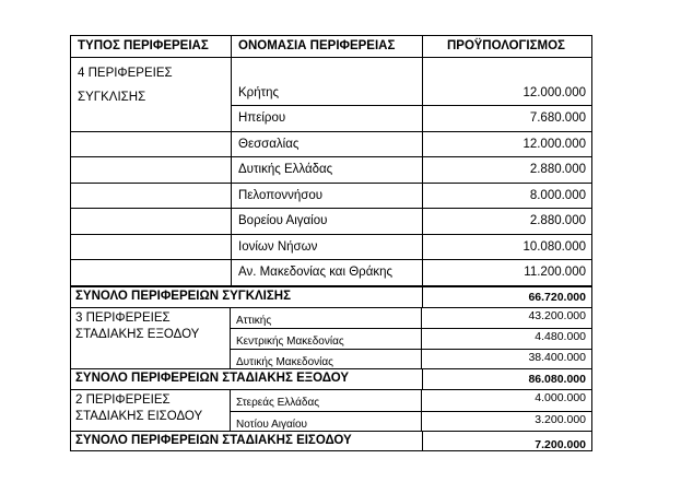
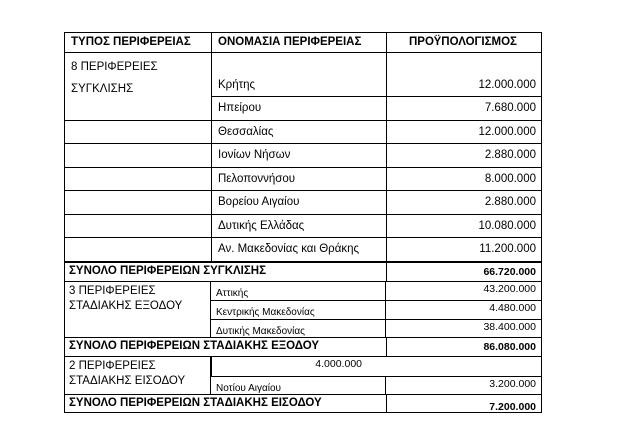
  ΤΥΠΟΣ ΠΕΡΙΦΕΡΕΙΑΣ
  ΟΝΟΜΑΣΙΑ ΠΕΡΙΦΕΡΕΙΑΣ
  ΠΡΟΫΠΟΛΟΓΙΣΜΟΣ
- 4 ΠΕΡΙΦΕΡΕΙΕΣ
+ 8 ΠΕΡΙΦΕΡΕΙΕΣ
  ΣΥΓΚΛΙΣΗΣ
  Κρήτης
  12.000.000
  Ηπείρου
  7.680.000
  Θεσσαλίας
  12.000.000
- Δυτικής Ελλάδας
+ Ιονίων Νήσων
  2.880.000
  Πελοποννήσου
  8.000.000
  Βορείου Αιγαίου
  2.880.000
- Ιονίων Νήσων
+ Δυτικής Ελλάδας
  10.080.000
  Αν. Μακεδονίας και Θράκης
  11.200.000
  ΣΥΝΟΛΟ ΠΕΡΙΦΕΡΕΙΩΝ ΣΥΓΚΛΙΣΗΣ
  66.720.000
  3 ΠΕΡΙΦΕΡΕΙΕΣ
  ΣΤΑΔΙΑΚΗΣ ΕΞΟΔΟΥ
  Αττικής
  43.200.000
  Κεντρικής Μακεδονίας
  4.480.000
  Δυτικής Μακεδονίας
  38.400.000
  ΣΥΝΟΛΟ ΠΕΡΙΦΕΡΕΙΩΝ ΣΤΑΔΙΑΚΗΣ ΕΞΟΔΟΥ
  86.080.000
  2 ΠΕΡΙΦΕΡΕΙΕΣ
  ΣΤΑΔΙΑΚΗΣ ΕΙΣΟΔΟΥ
- Στερεάς Ελλάδας
  4.000.000
  Νοτίου Αιγαίου
  3.200.000
  ΣΥΝΟΛΟ ΠΕΡΙΦΕΡΕΙΩΝ ΣΤΑΔΙΑΚΗΣ ΕΙΣΟΔΟΥ
  7.200.000
